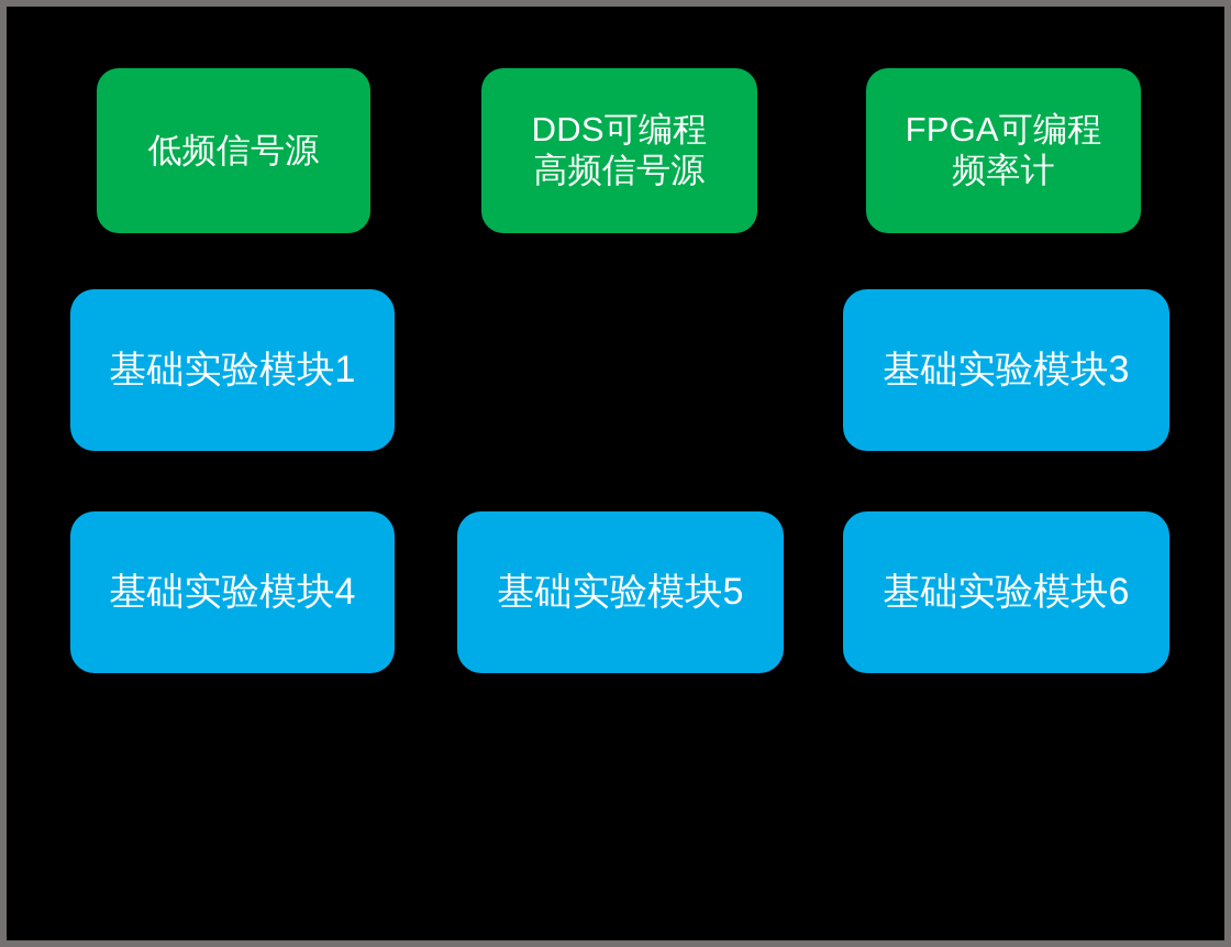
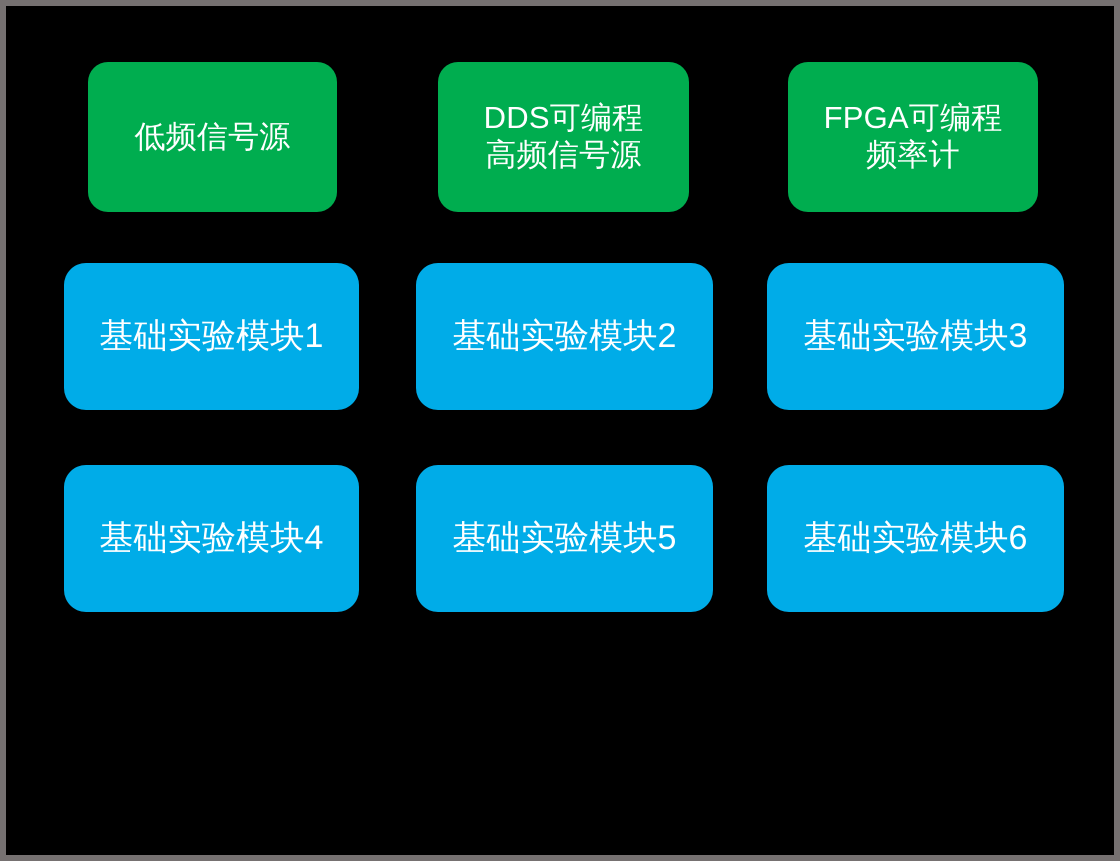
  低频信号源
  DDS可编程
  高频信号源
  FPGA可编程
  频率计
  基础实验模块1
+ 基础实验模块2
  基础实验模块3
  基础实验模块4
  基础实验模块5
  基础实验模块6
